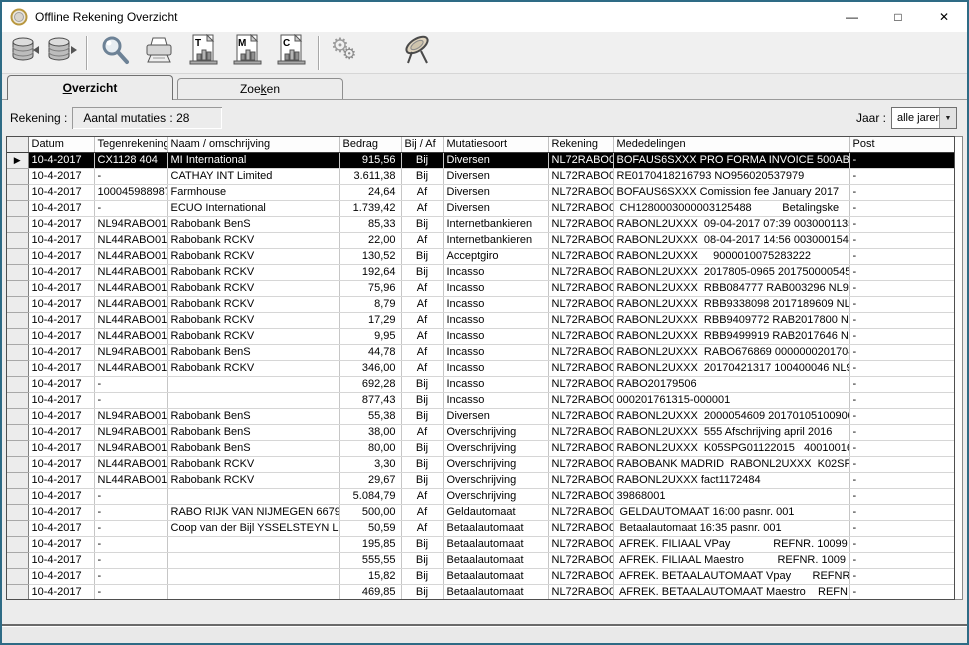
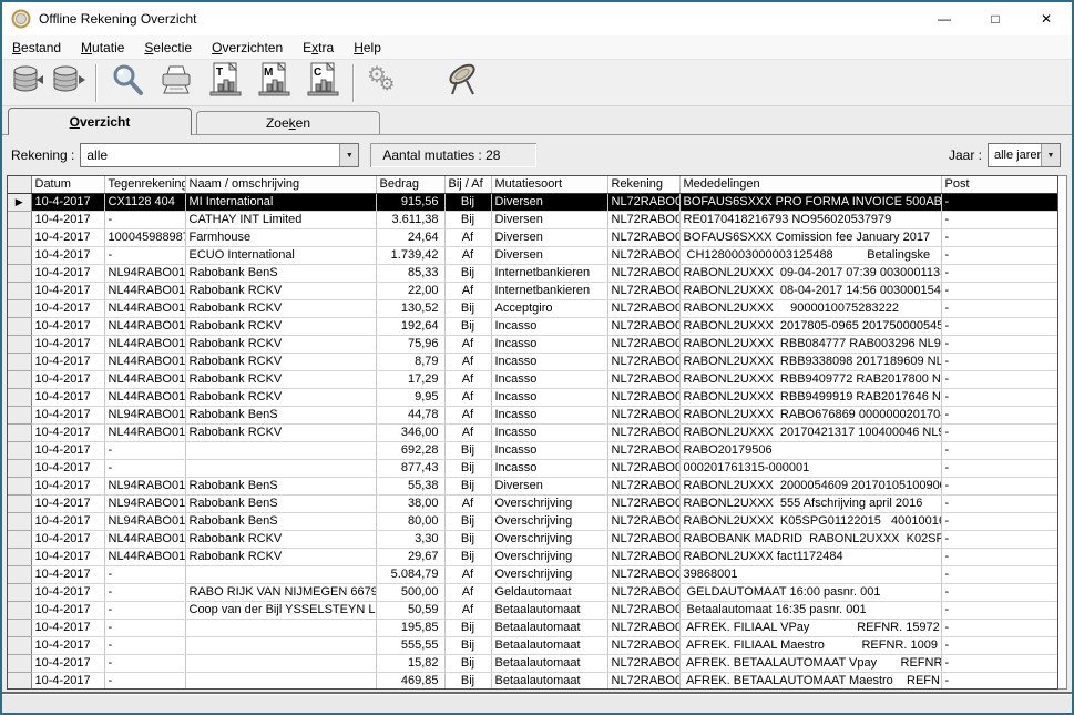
  Offline Rekening Overzicht
  —
  □
  ✕
+ Bestand
+ Mutatie
+ Selectie
+ Overzichten
+ Extra
+ Help
  T
  M
  C
  ⚙
  ⚙
  O
  verzicht
  Zoe
  k
  en
  Rekening :
+ alle
  Aantal mutaties : 28
  Jaar :
  alle jare
  	Datum	Tegenrekenin	Naam / omschrijving	Bedrag	Bij / Af	Mutatiesoort	Rekening	Mededelingen	Post
  ▶	10-4-2017	CX1128 404	MI International	915,56	Bij	Diversen	NL72RABO0	BOFAUS6SXXX PRO FORMA INVOICE 500AB	-
  	10-4-2017	-	CATHAY INT Limited	3.611,38	Bij	Diversen	NL72RABO0	RE0170418216793 NO956020537979	-
  	10-4-2017	10004598898	Farmhouse	24,64	Af	Diversen	NL72RABO0	BOFAUS6SXXX Comission fee January 2017	-
  	10-4-2017	-	ECUO International	1.739,42	Af	Diversen	NL72RABO0	CH1280003000003125488 Betalingske	-
  	10-4-2017	NL94RABO01	Rabobank BenS	85,33	Bij	Internetbankieren	NL72RABO0	RABONL2UXXX 09-04-2017 07:39 003000113	-
  	10-4-2017	NL44RABO01	Rabobank RCKV	22,00	Af	Internetbankieren	NL72RABO0	RABONL2UXXX 08-04-2017 14:56 003000154	-
  	10-4-2017	NL44RABO01	Rabobank RCKV	130,52	Bij	Acceptgiro	NL72RABO0	RABONL2UXXX 9000010075283222	-
  	10-4-2017	NL44RABO01	Rabobank RCKV	192,64	Bij	Incasso	NL72RABO0	RABONL2UXXX 2017805-0965 201750000545	-
  	10-4-2017	NL44RABO01	Rabobank RCKV	75,96	Af	Incasso	NL72RABO0	RABONL2UXXX RBB084777 RAB003296 NL9	-
  	10-4-2017	NL44RABO01	Rabobank RCKV	8,79	Af	Incasso	NL72RABO0	RABONL2UXXX RBB9338098 2017189609 NL	-
  	10-4-2017	NL44RABO01	Rabobank RCKV	17,29	Af	Incasso	NL72RABO0	RABONL2UXXX RBB9409772 RAB2017800 N	-
  	10-4-2017	NL44RABO01	Rabobank RCKV	9,95	Af	Incasso	NL72RABO0	RABONL2UXXX RBB9499919 RAB2017646 N	-
  	10-4-2017	NL94RABO01	Rabobank BenS	44,78	Af	Incasso	NL72RABO0	RABONL2UXXX RABO676869 000000020170	-
  	10-4-2017	NL44RABO01	Rabobank RCKV	346,00	Af	Incasso	NL72RABO0	RABONL2UXXX 20170421317 100400046 NL	-
  	10-4-2017	-		692,28	Bij	Incasso	NL72RABO0	RABO20179506	-
  	10-4-2017	-		877,43	Bij	Incasso	NL72RABO0	000201761315-000001	-
  	10-4-2017	NL94RABO01	Rabobank BenS	55,38	Bij	Diversen	NL72RABO0	RABONL2UXXX 2000054609 2017010510090	-
  	10-4-2017	NL94RABO01	Rabobank BenS	38,00	Af	Overschrijving	NL72RABO0	RABONL2UXXX 555 Afschrijving april 2016	-
  	10-4-2017	NL94RABO01	Rabobank BenS	80,00	Bij	Overschrijving	NL72RABO0	RABONL2UXXX K05SPG01122015 4001001	-
  	10-4-2017	NL44RABO01	Rabobank RCKV	3,30	Bij	Overschrijving	NL72RABO0	RABOBANK MADRID RABONL2UXXX K02SP	-
  	10-4-2017	NL44RABO01	Rabobank RCKV	29,67	Bij	Overschrijving	NL72RABO0	RABONL2UXXX fact1172484	-
  	10-4-2017	-		5.084,79	Af	Overschrijving	NL72RABO0	39868001	-
  	10-4-2017	-	RABO RIJK VAN NIJMEGEN 6679	500,00	Af	Geldautomaat	NL72RABO0	GELDAUTOMAAT 16:00 pasnr. 001	-
  	10-4-2017	-	Coop van der Bijl YSSELSTEYN L	50,59	Af	Betaalautomaat	NL72RABO0	Betaalautomaat 16:35 pasnr. 001	-
- 	10-4-2017	-		195,85	Bij	Betaalautomaat	NL72RABO0	AFREK. FILIAAL VPay REFNR. 10099	-
+ 	10-4-2017	-		195,85	Bij	Betaalautomaat	NL72RABO0	AFREK. FILIAAL VPay REFNR. 15972	-
  	10-4-2017	-		555,55	Bij	Betaalautomaat	NL72RABO0	AFREK. FILIAAL Maestro REFNR. 1009	-
  	10-4-2017	-		15,82	Bij	Betaalautomaat	NL72RABO0	AFREK. BETAALAUTOMAAT Vpay REFNR	-
  	10-4-2017	-		469,85	Bij	Betaalautomaat	NL72RABO0	AFREK. BETAALAUTOMAAT Maestro REFN	-
